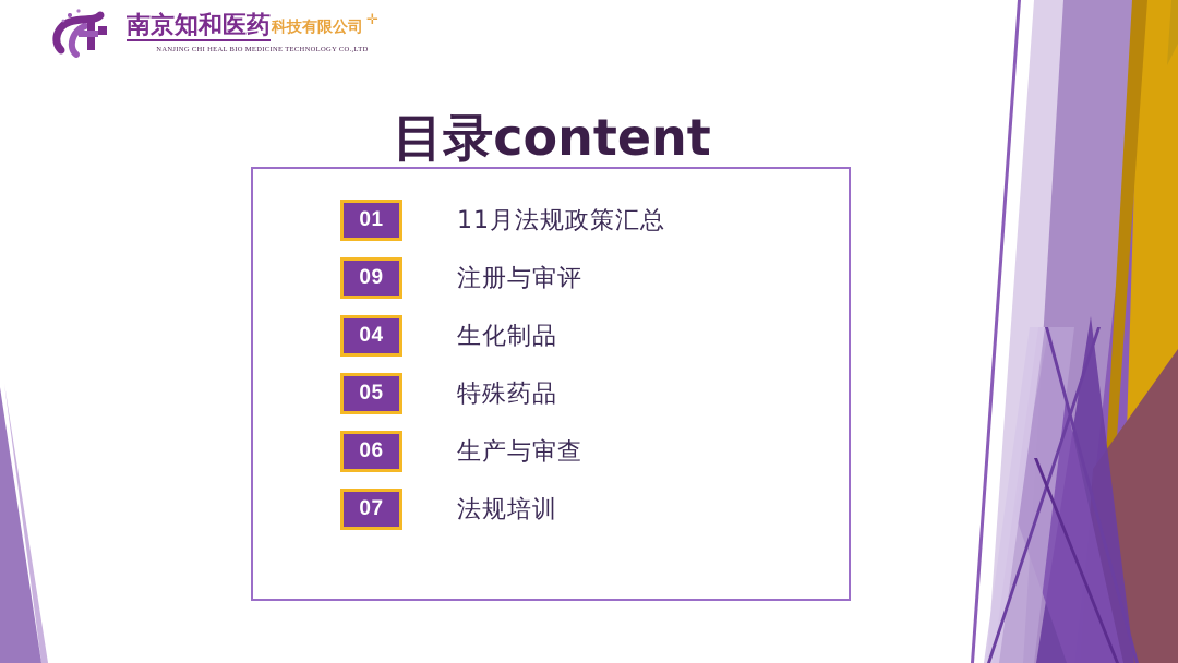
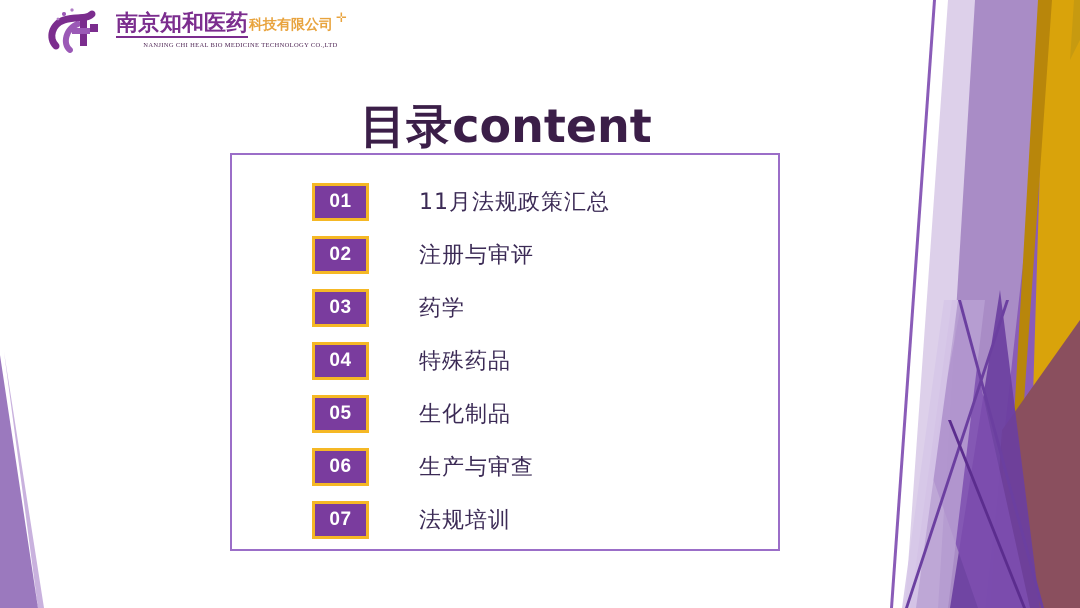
  南京知和医药
  科技有限公司
  ✛
  目录content
  01
  11月法规政策汇总
- 09
+ 02
  注册与审评
+ 03
+ 药学
  04
- 生化制品
+ 特殊药品
  05
- 特殊药品
+ 生化制品
  06
  生产与审查
  07
  法规培训
